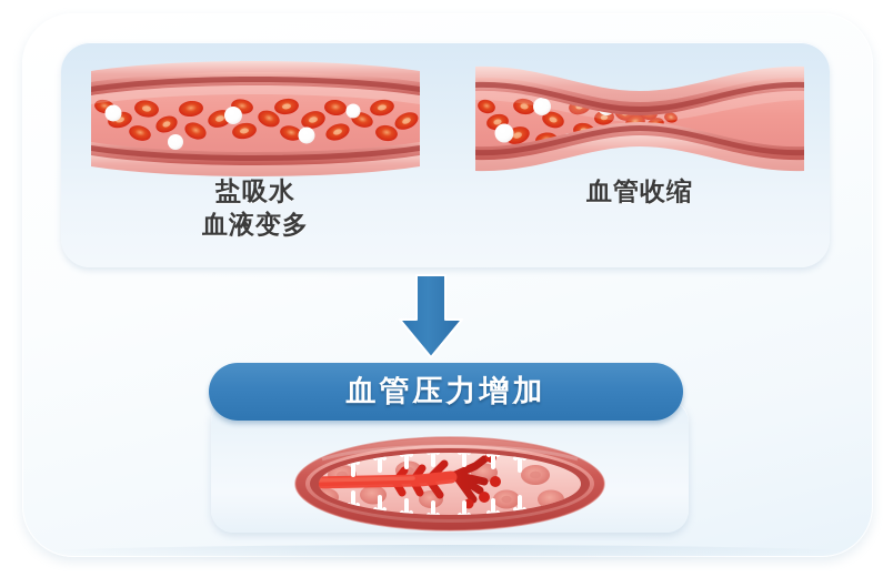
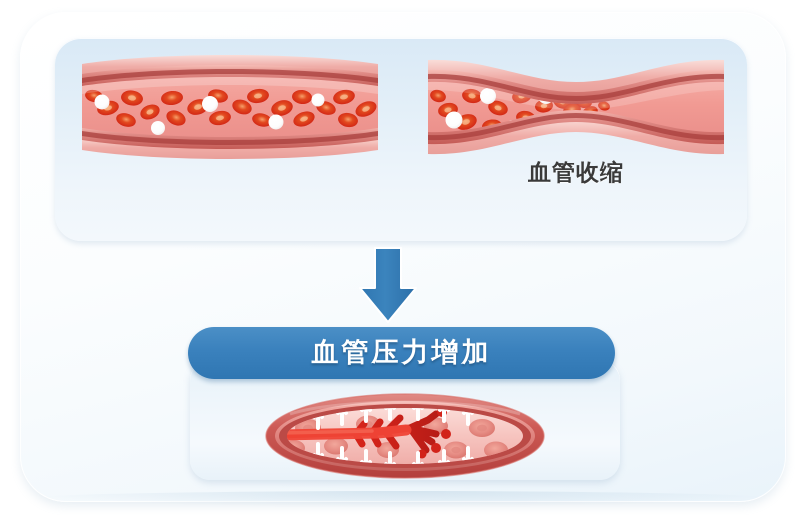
- 盐吸水
- 血液变多
  血管收缩
  血管压力增加
